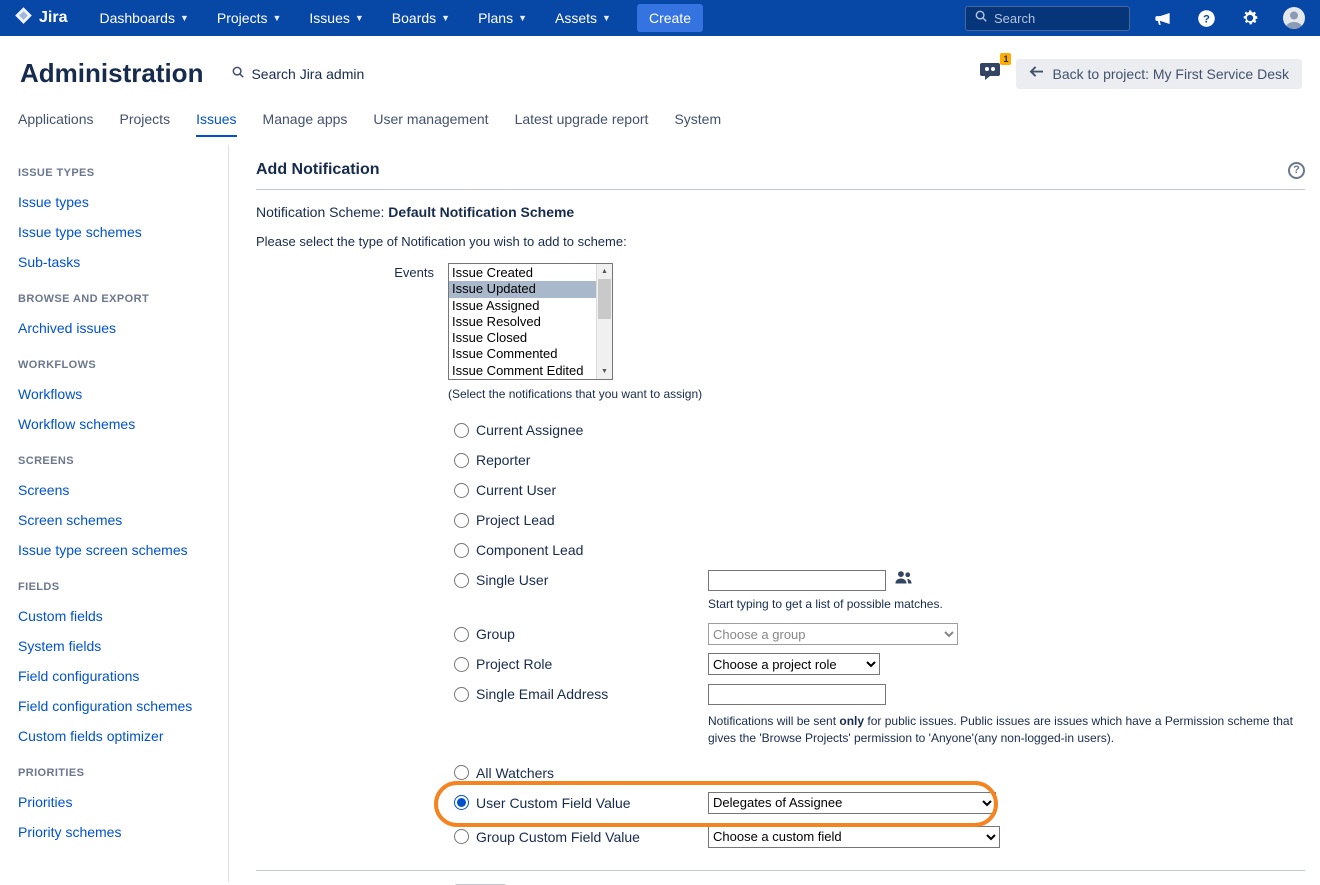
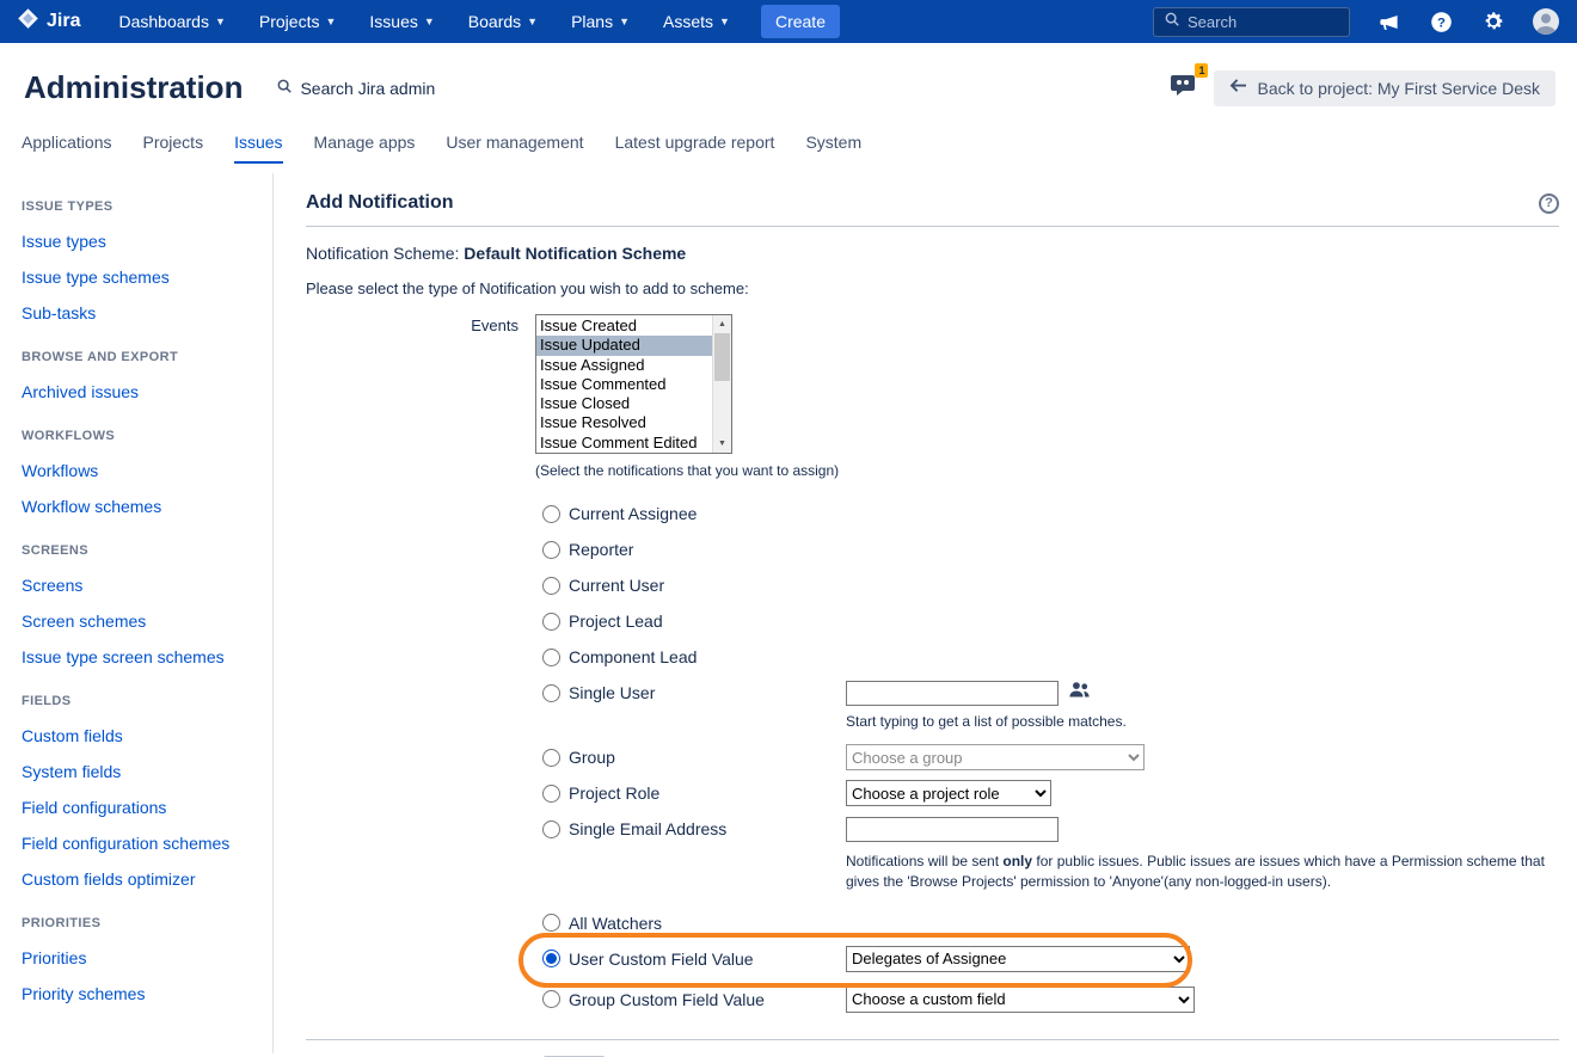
  Jira
  Dashboards
  ▼
  Projects
  ▼
  Issues
  ▼
  Boards
  ▼
  Plans
  ▼
  Assets
  ▼
  Create
  Search
  ?
  Administration
  Search Jira admin
  1
  Back to project: My First Service Desk
  Applications
  Projects
  Issues
  Manage apps
  User management
  Latest upgrade report
  System
  ISSUE TYPES
  Issue types
  Issue type schemes
  Sub-tasks
  BROWSE AND EXPORT
  Archived issues
  WORKFLOWS
  Workflows
  Workflow schemes
  SCREENS
  Screens
  Screen schemes
  Issue type screen schemes
  FIELDS
  Custom fields
  System fields
  Field configurations
  Field configuration schemes
  Custom fields optimizer
  PRIORITIES
  Priorities
  Priority schemes
  Add Notification
  ?
  Notification Scheme: Default Notification Scheme
  Please select the type of Notification you wish to add to scheme:
  Events
  Issue Created
  Issue Updated
  Issue Assigned
- Issue Resolved
+ Issue Commented
  Issue Closed
- Issue Commented
+ Issue Resolved
  Issue Comment Edited
  (Select the notifications that you want to assign)
  Current Assignee
  Reporter
  Current User
  Project Lead
  Component Lead
  Single User
  Start typing to get a list of possible matches.
  Group
  Choose a group
  Project Role
  Choose a project role
  Single Email Address
  Notifications will be sent only for public issues. Public issues are issues which have a Permission scheme that gives the 'Browse Projects' permission to 'Anyone'(any non-logged-in users).
  All Watchers
  User Custom Field Value
  Delegates of Assignee
  Group Custom Field Value
  Choose a custom field
